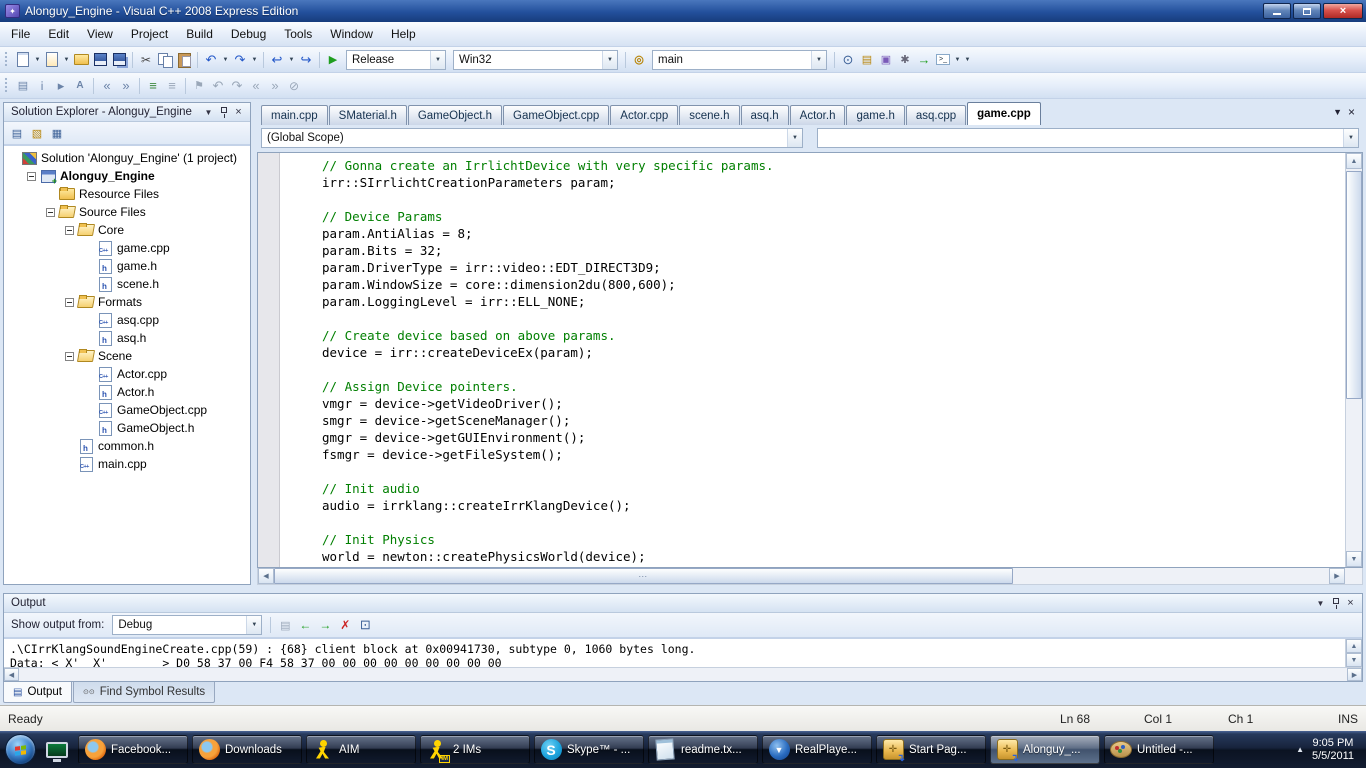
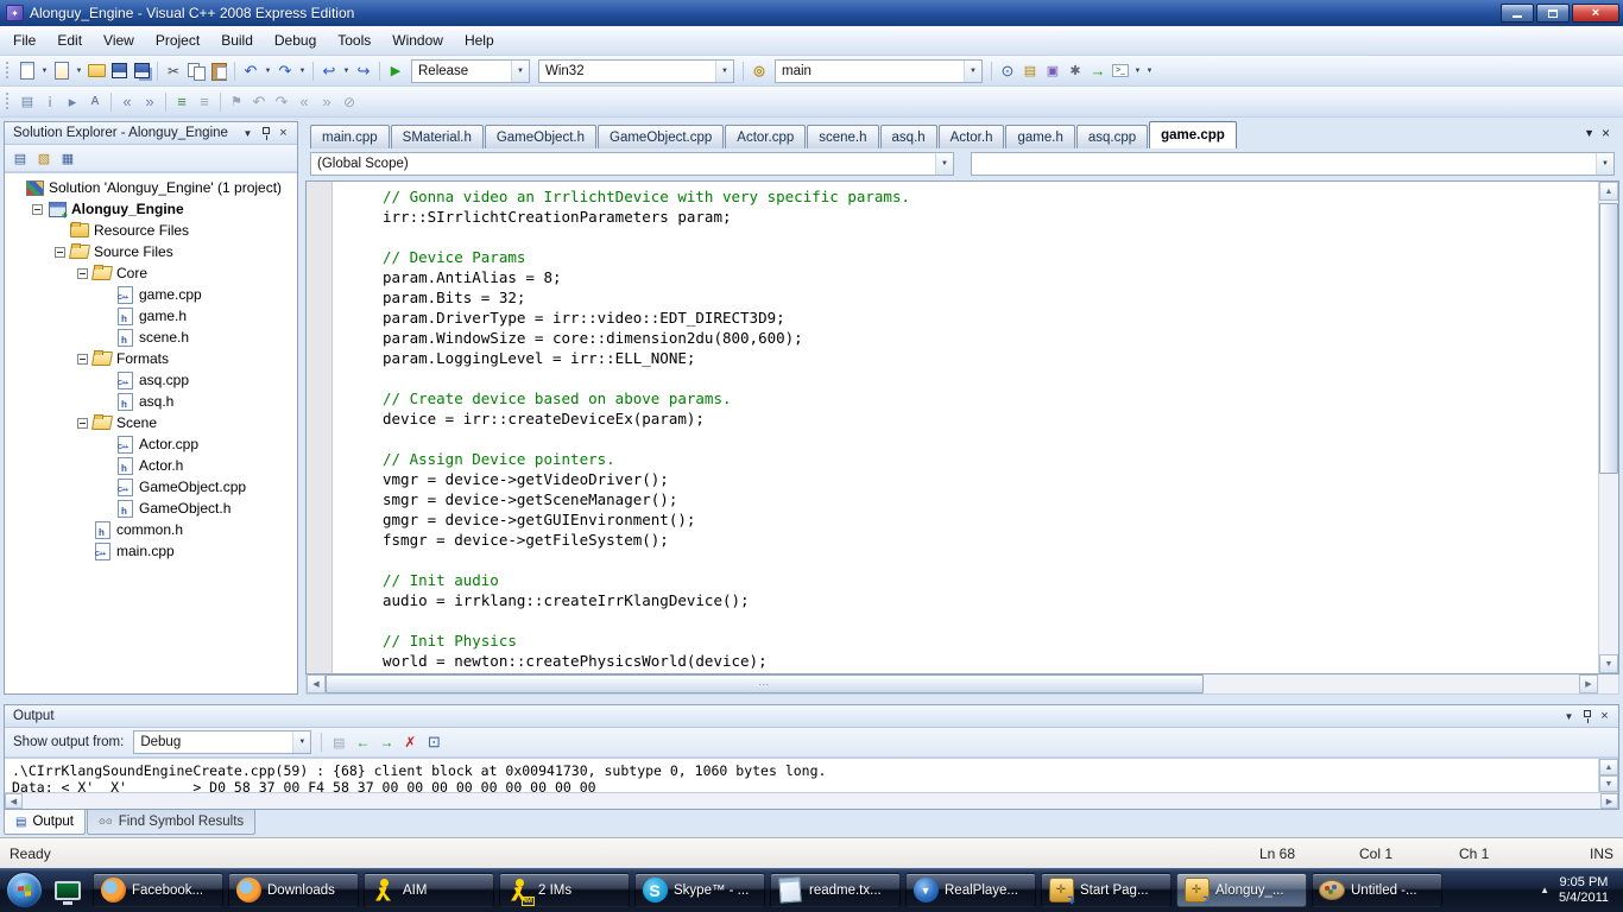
  ✦
  Alonguy_Engine - Visual C++ 2008 Express Edition
  ×
  File
  Edit
  View
  Project
  Build
  Debug
  Tools
  Window
  Help
  Release
  Win32
  main
  Solution Explorer - Alonguy_Engine
  ▼
  ×
  Solution 'Alonguy_Engine' (1 project)
  Alonguy_Engine
  Resource Files
  Source Files
  Core
  game.cpp
  game.h
  scene.h
  Formats
  asq.cpp
  asq.h
  Scene
  Actor.cpp
  Actor.h
  GameObject.cpp
  GameObject.h
  common.h
  main.cpp
  main.cpp
  SMaterial.h
  GameObject.h
  GameObject.cpp
  Actor.cpp
  scene.h
  asq.h
  Actor.h
  game.h
  asq.cpp
  game.cpp
  ▼
  ×
  (Global Scope)
- // Gonna create an IrrlichtDevice with very specific params.
+ // Gonna video an IrrlichtDevice with very specific params.
  irr::SIrrlichtCreationParameters param;
  // Device Params
  param.AntiAlias = 8;
  param.Bits = 32;
  param.DriverType = irr::video::EDT_DIRECT3D9;
  param.WindowSize = core::dimension2du(800,600);
  param.LoggingLevel = irr::ELL_NONE;
  // Create device based on above params.
  device = irr::createDeviceEx(param);
  // Assign Device pointers.
  vmgr = device->getVideoDriver();
  smgr = device->getSceneManager();
  gmgr = device->getGUIEnvironment();
  fsmgr = device->getFileSystem();
  // Init audio
  audio = irrklang::createIrrKlangDevice();
  // Init Physics
  world = newton::createPhysicsWorld(device);
  ⋯
  Output
  ▼
  ×
  Show output from:
  Debug
  .\CIrrKlangSoundEngineCreate.cpp(59) : {68} client block at 0x00941730, subtype 0, 1060 bytes long.
  Data: < X' X' > D0 58 37 00 F4 58 37 00 00 00 00 00 00 00 00 00
  ▤
  Output
  Find Symbol Results
  Ready
  Ln 68
  Col 1
  Ch 1
  INS
  Facebook...
  Downloads
  AIM
  2 IMs
  Skype™ - ...
  readme.tx...
  RealPlaye...
  Start Pag...
  Alonguy_...
  Untitled -...
  ▲
  9:05 PM
- 5/5/2011
+ 5/4/2011
